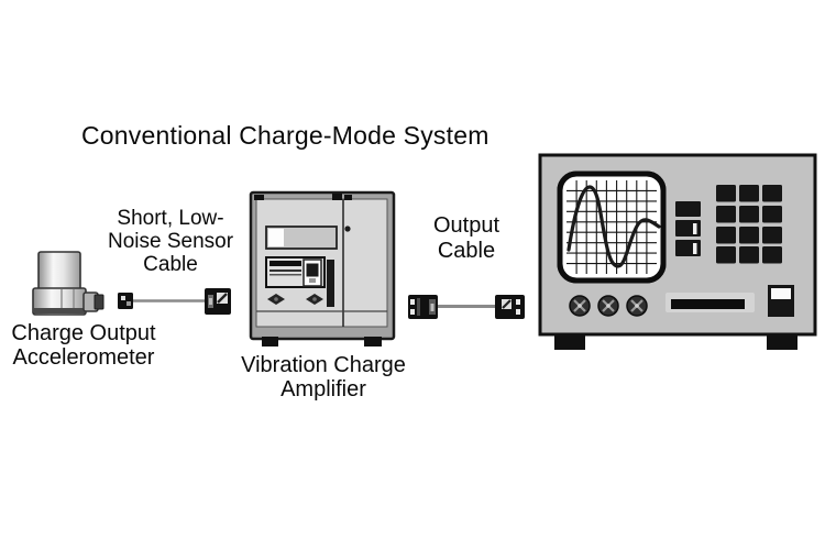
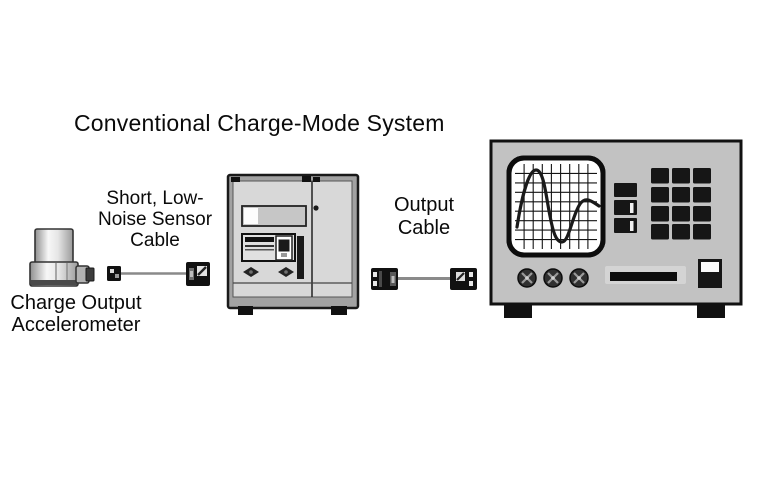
  Conventional Charge-Mode System
  Charge Output
  Accelerometer
  Short, Low-
  Noise Sensor
  Cable
- Vibration Charge
- Amplifier
  Output
  Cable
